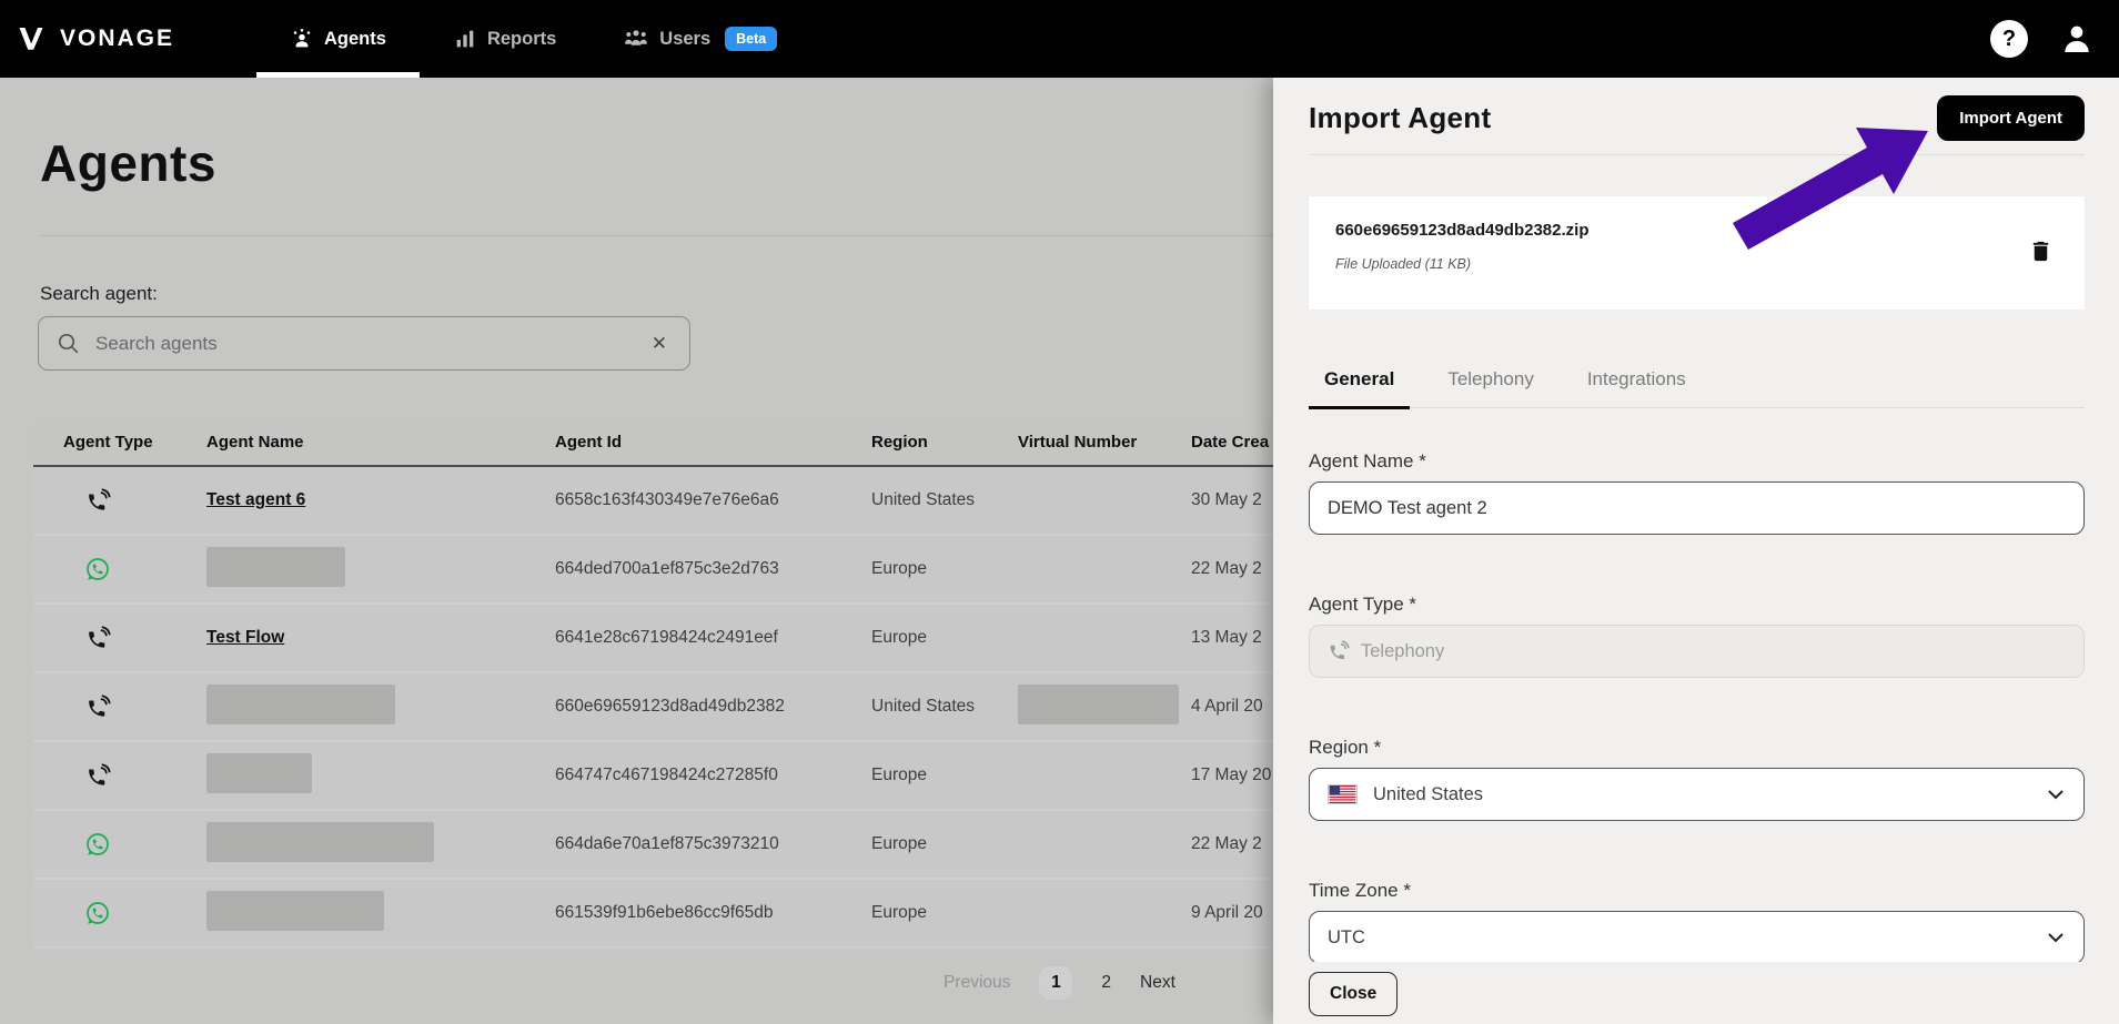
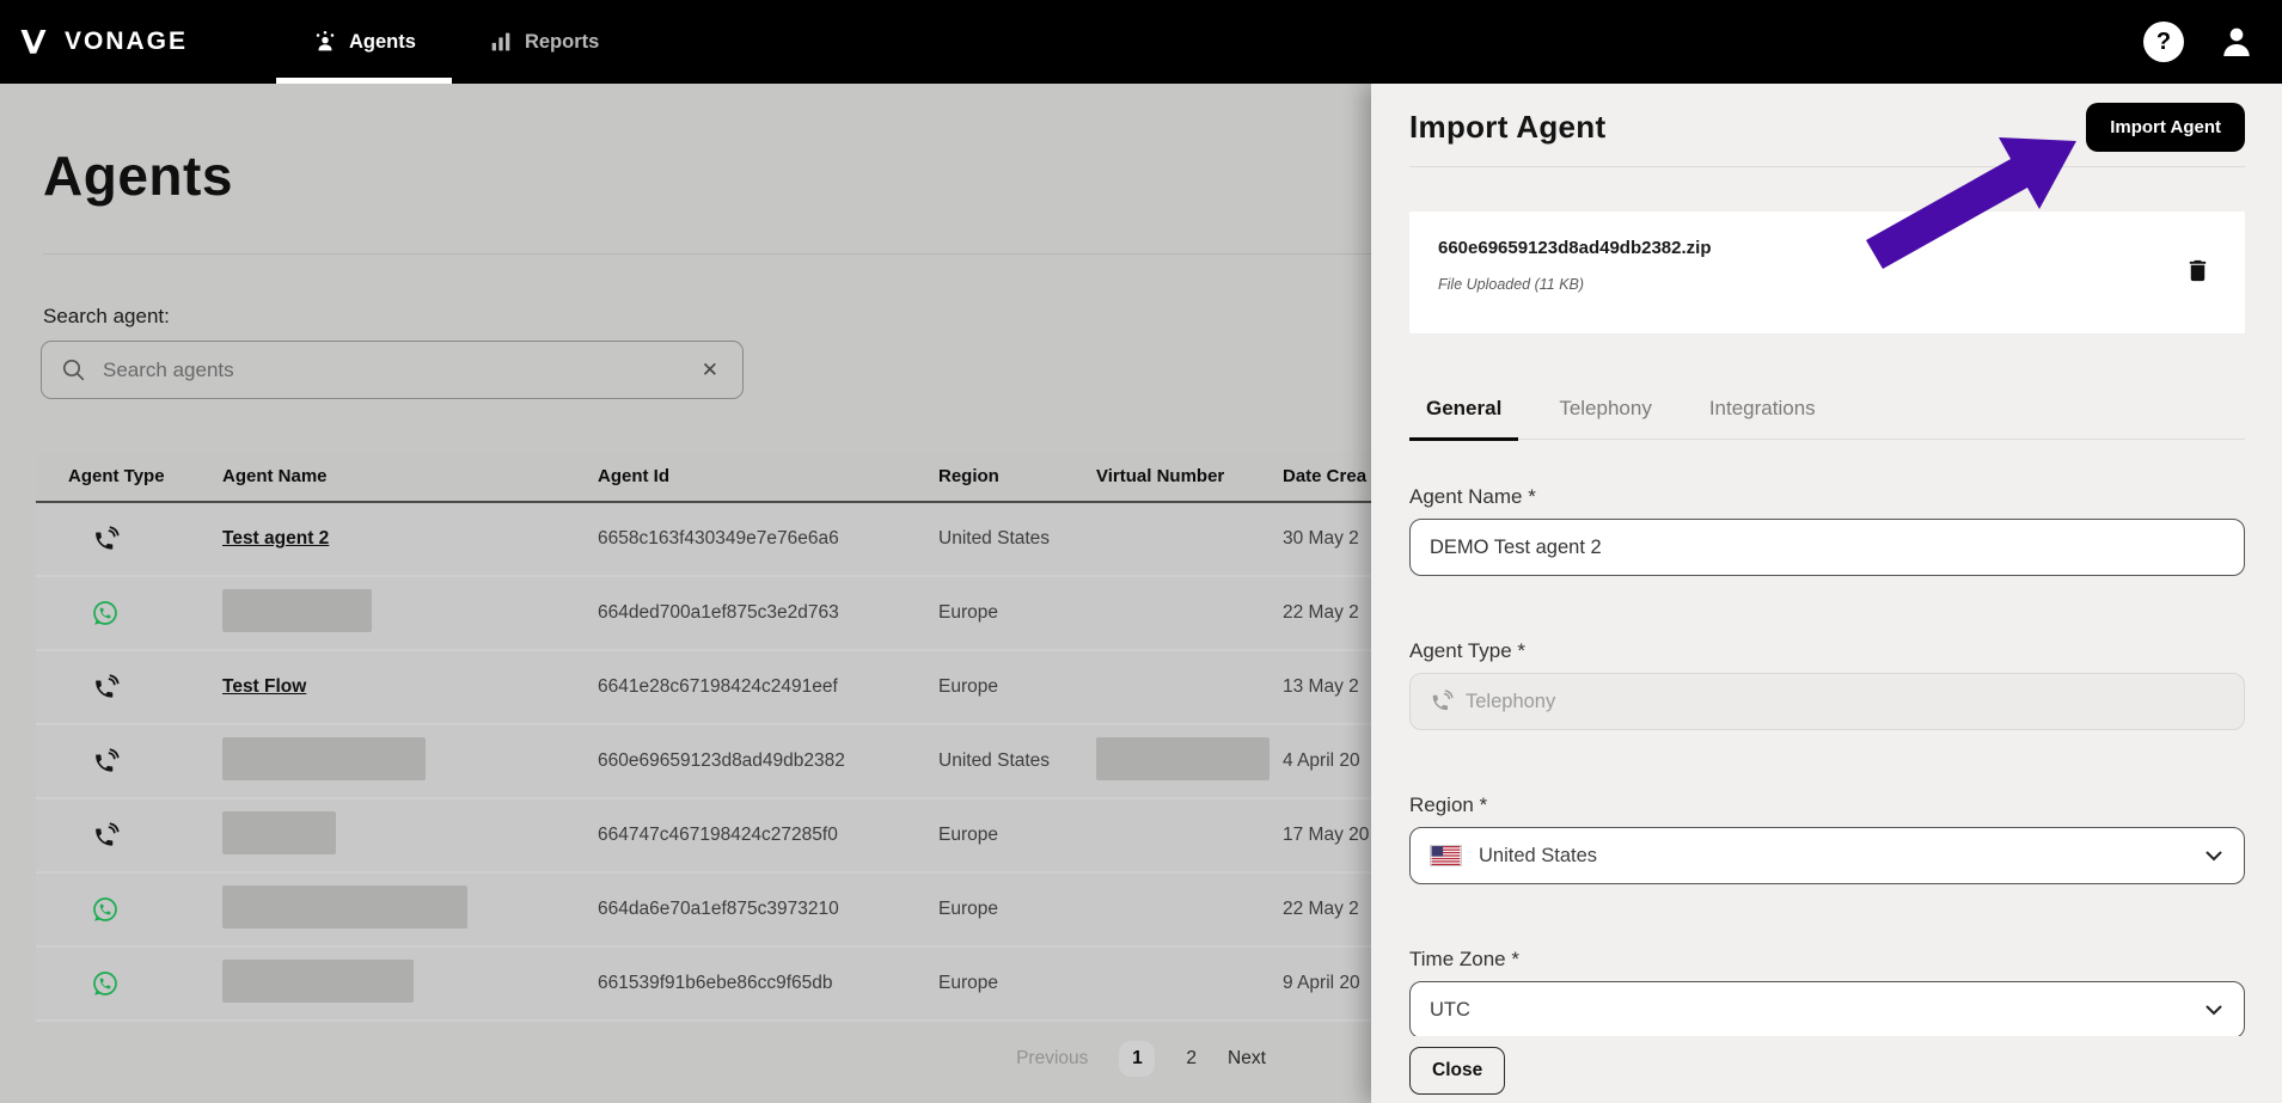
  VONAGE
  Agents
  Reports
- Users
- Beta
  ?
  Agents
  Search agent:
  Search agents
  ✕
  Agent Type
  Agent Name
  Agent Id
  Region
  Virtual Number
  Date Crea
- Test agent 6
+ Test agent 2
  6658c163f430349e7e76e6a6
  United States
  30 May 2
  664ded700a1ef875c3e2d763
  Europe
  22 May 2
  Test Flow
  6641e28c67198424c2491eef
  Europe
  13 May 2
  660e69659123d8ad49db2382
  United States
  4 April 20
  664747c467198424c27285f0
  Europe
  17 May 20
  664da6e70a1ef875c3973210
  Europe
  22 May 2
  661539f91b6ebe86cc9f65db
  Europe
  9 April 20
  Previous
  1
  2
  Next
  Import Agent
  Import Agent
  660e69659123d8ad49db2382.zip
  File Uploaded (11 KB)
  General
  Telephony
  Integrations
  Agent Name *
  DEMO Test agent 2
  Agent Type *
  Telephony
  Region *
  United States
  Time Zone *
  UTC
  Close
